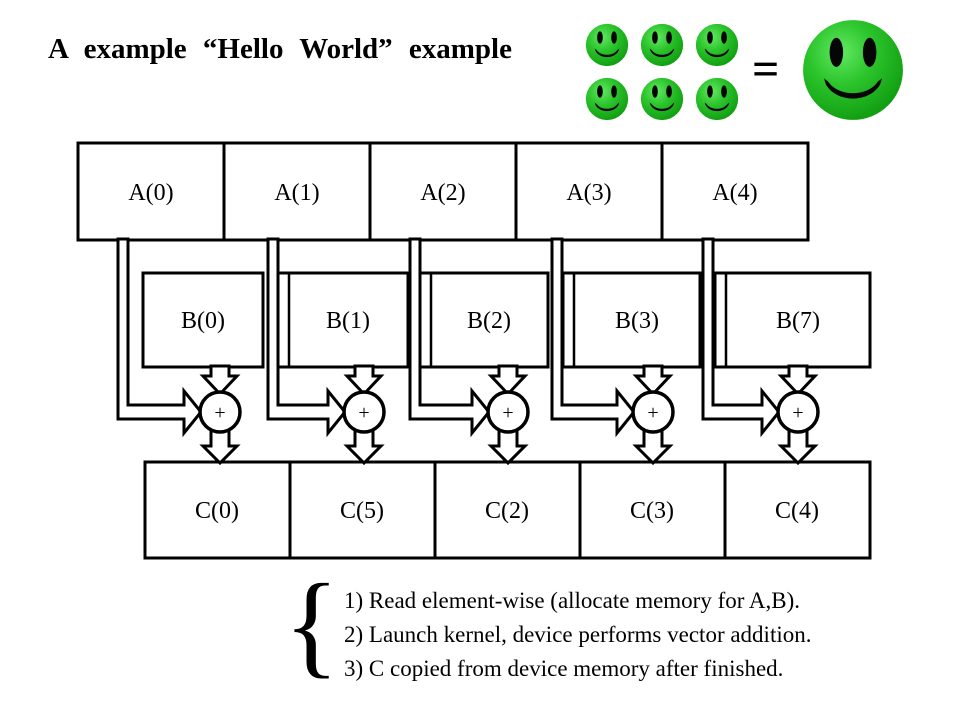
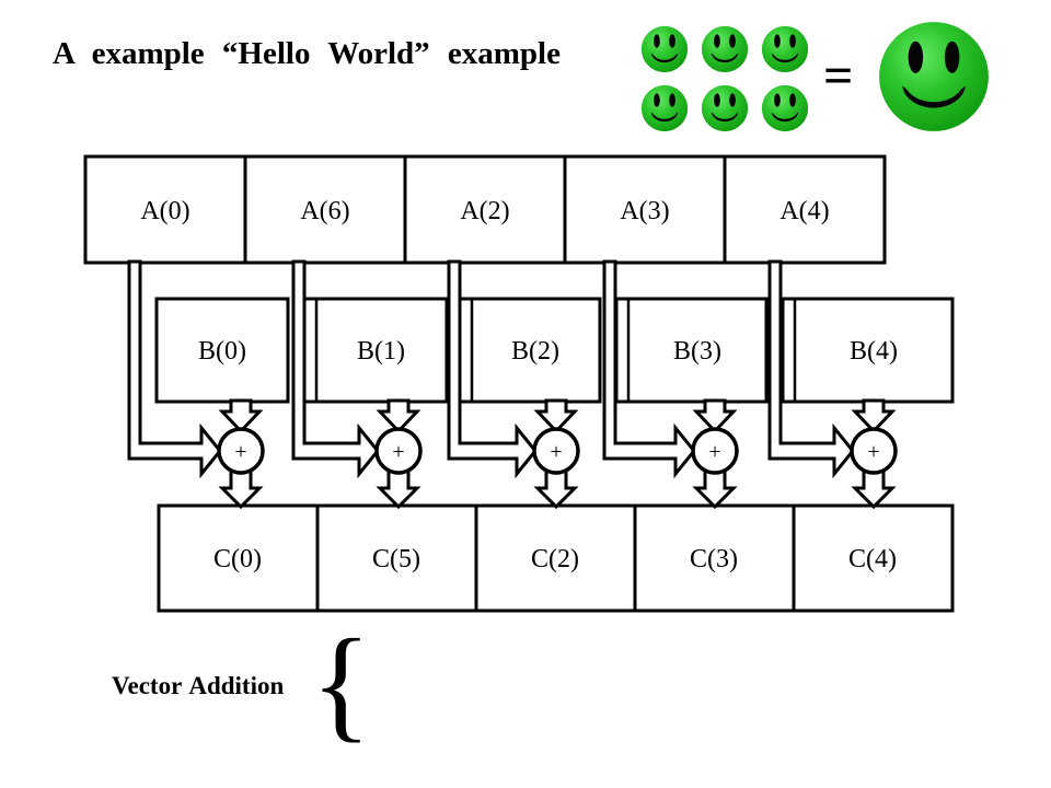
  A example “Hello World” example
  =
  A(0)
- A(1)
+ A(6)
  A(2)
  A(3)
  A(4)
  B(0)
  B(1)
  B(2)
  B(3)
- B(7)
+ B(4)
  C(0)
  C(5)
  C(2)
  C(3)
  C(4)
  +
  +
  +
  +
  +
+ Vector Addition
  {
- 1) Read element-wise (allocate memory for A,B).
- 2) Launch kernel, device performs vector addition.
- 3) C copied from device memory after finished.
